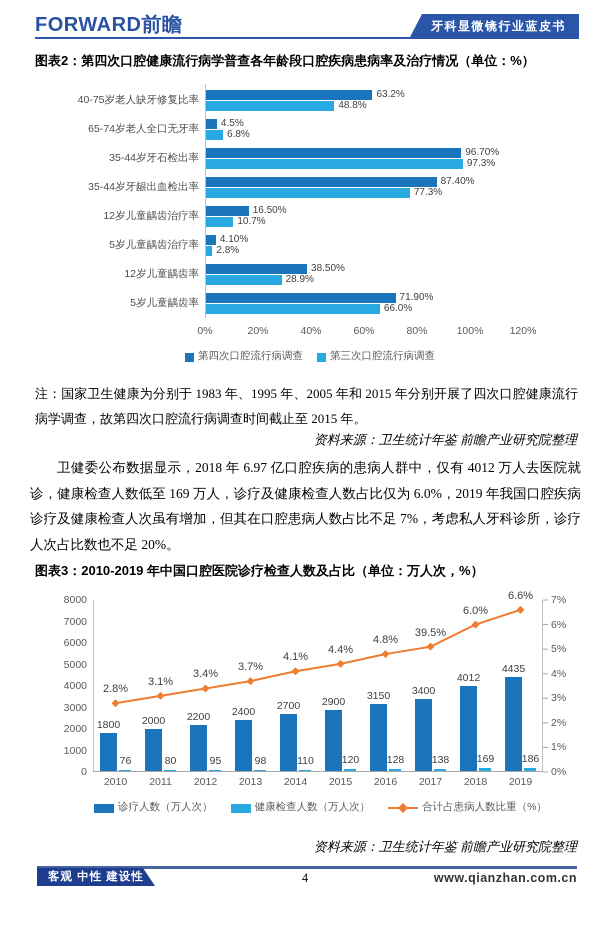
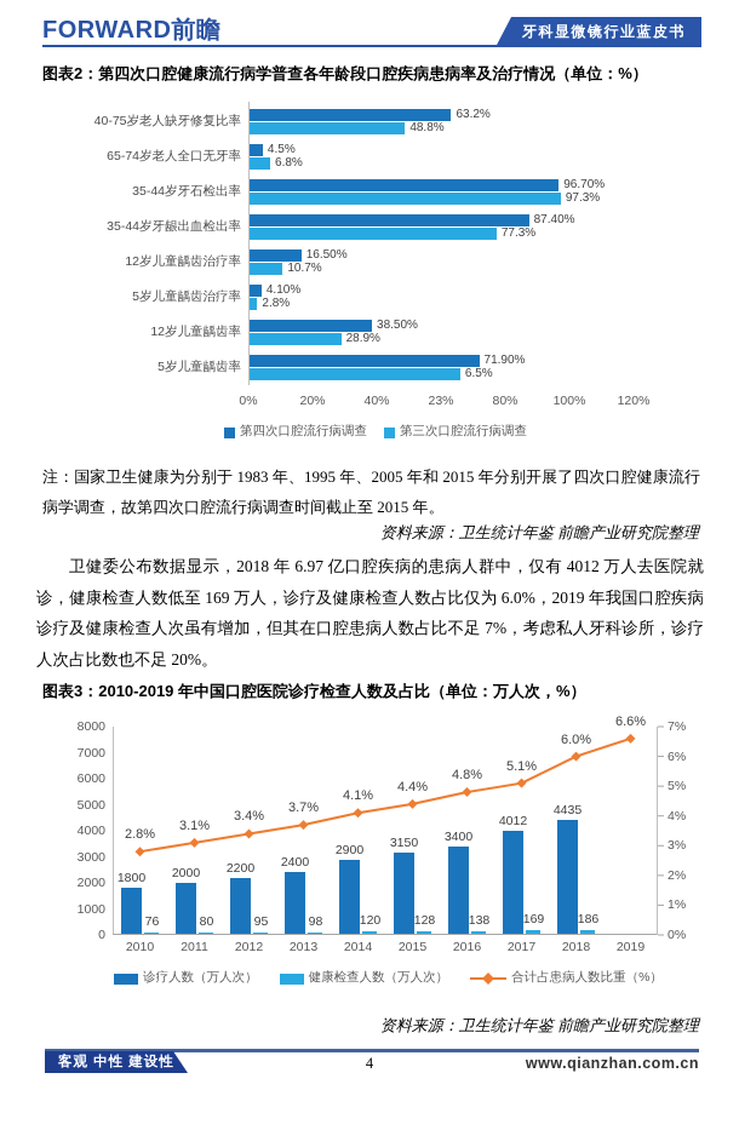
  FORWARD前瞻
  牙科显微镜行业蓝皮书
  图表2：第四次口腔健康流行病学普查各年龄段口腔疾病患病率及治疗情况（单位：%）
  40-75岁老人缺牙修复比率
  63.2%
  48.8%
  65-74岁老人全口无牙率
  4.5%
  6.8%
  35-44岁牙石检出率
  96.70%
  97.3%
  35-44岁牙龈出血检出率
  87.40%
  77.3%
  12岁儿童龋齿治疗率
  16.50%
  10.7%
  5岁儿童龋齿治疗率
  4.10%
  2.8%
  12岁儿童龋齿率
  38.50%
  28.9%
  5岁儿童龋齿率
  71.90%
- 66.0%
+ 6.5%
  0%
  20%
  40%
- 60%
+ 23%
  80%
  100%
  120%
  第四次口腔流行病调查
  第三次口腔流行病调查
  注：国家卫生健康为分别于 1983 年、1995 年、2005 年和 2015 年分别开展了四次口腔健康流行病学调查，故第四次口腔流行病调查时间截止至 2015 年。
  资料来源：卫生统计年鉴 前瞻产业研究院整理
  卫健委公布数据显示，2018 年 6.97 亿口腔疾病的患病人群中，仅有 4012 万人去医院就诊，健康检查人数低至 169 万人，诊疗及健康检查人数占比仅为 6.0%，2019 年我国口腔疾病诊疗及健康检查人次虽有增加，但其在口腔患病人数占比不足 7%，考虑私人牙科诊所，诊疗人次占比数也不足 20%。
  图表3：2010-2019 年中国口腔医院诊疗检查人数及占比（单位：万人次，%）
  0
  1000
  2000
  3000
  4000
  5000
  6000
  7000
  8000
  1800
  76
  2000
  80
  2200
  95
  2400
  98
- 2700
- 110
  2900
  120
  3150
  128
  3400
  138
  4012
  169
  4435
  186
  2.8%
  3.1%
  3.4%
  3.7%
  4.1%
  4.4%
  4.8%
- 39.5%
+ 5.1%
  6.0%
  6.6%
  0%
  1%
  2%
  3%
  4%
  5%
  6%
  7%
  2010
  2011
  2012
  2013
  2014
  2015
  2016
  2017
  2018
  2019
  诊疗人数（万人次）
  健康检查人数（万人次）
  合计占患病人数比重（%）
  资料来源：卫生统计年鉴 前瞻产业研究院整理
  客观 中性 建设性
  4
  www.qianzhan.com.cn
